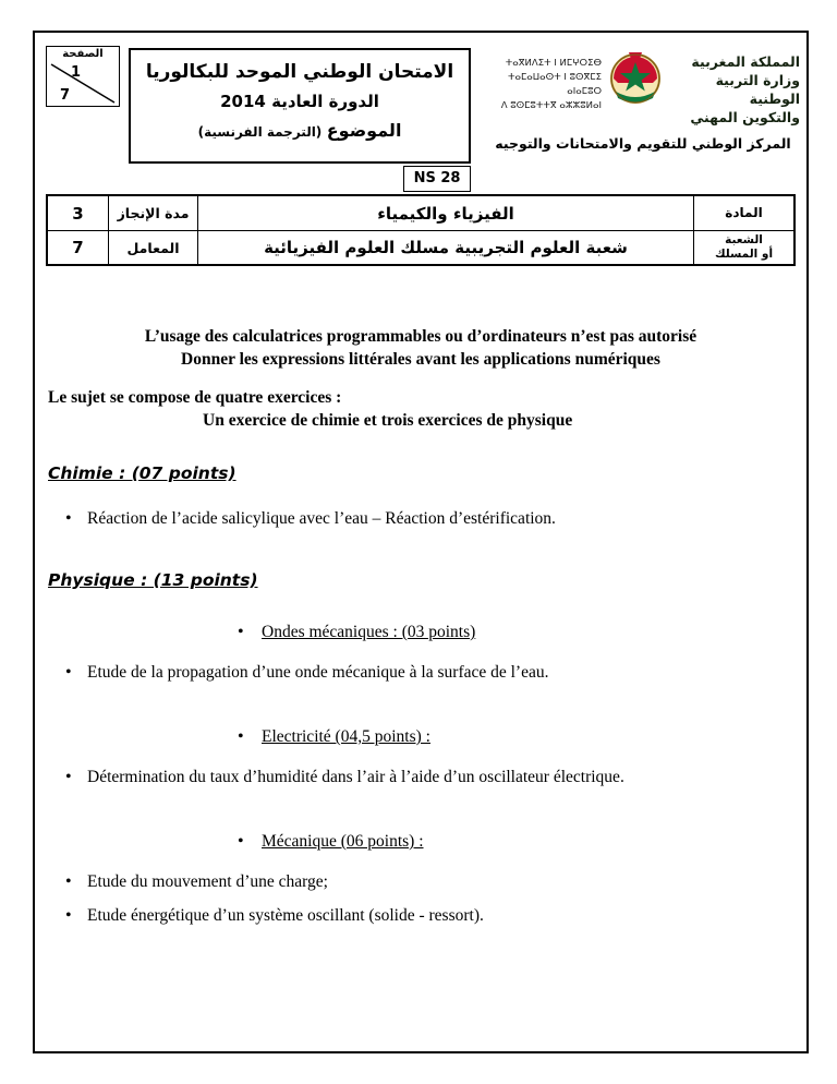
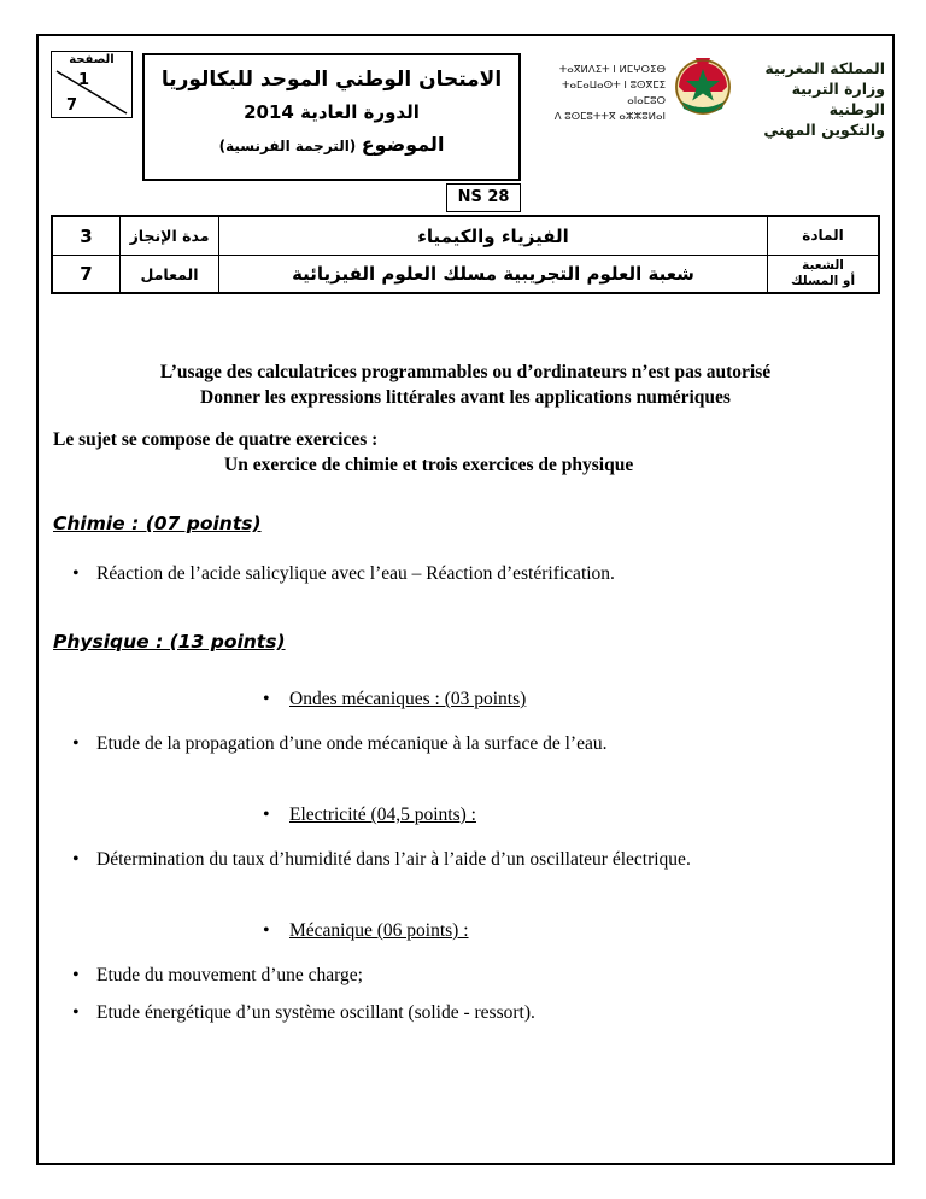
  الصفحة
  1
  7
  الامتحان الوطني الموحد للبكالوريا
  الدورة العادية 2014
  الموضوع (الترجمة الفرنسية)
  NS 28
  ⵜⴰⴳⵍⴷⵉⵜ ⵏ ⵍⵎⵖⵔⵉⴱ
  ⵜⴰⵎⴰⵡⴰⵙⵜ ⵏ ⵓⵙⴳⵎⵉ ⴰⵏⴰⵎⵓⵔ
  ⴷ ⵓⵙⵎⵓⵜⵜⴳ ⴰⵣⵣⵓⵍⴰⵏ
  المملكة المغربية
  وزارة التربية الوطنية
  والتكوين المهني
- المركز الوطني للتقويم والامتحانات والتوجيه
  3
  مدة الإنجاز
  الفيزياء والكيمياء
  المادة
  7
  المعامل
  شعبة العلوم التجريبية مسلك العلوم الفيزيائية
  الشعبة
  أو المسلك
  L’usage des calculatrices programmables ou d’ordinateurs n’est pas autorisé
  Donner les expressions littérales avant les applications numériques
  Le sujet se compose de quatre exercices :
  Un exercice de chimie et trois exercices de physique
  Chimie : (07 points)
  Réaction de l’acide salicylique avec l’eau – Réaction d’estérification.
  Physique : (13 points)
  Ondes mécaniques : (03 points)
  Etude de la propagation d’une onde mécanique à la surface de l’eau.
  Electricité (04,5 points) :
  Détermination du taux d’humidité dans l’air à l’aide d’un oscillateur électrique.
  Mécanique (06 points) :
  Etude du mouvement d’une charge;
  Etude énergétique d’un système oscillant (solide - ressort).
